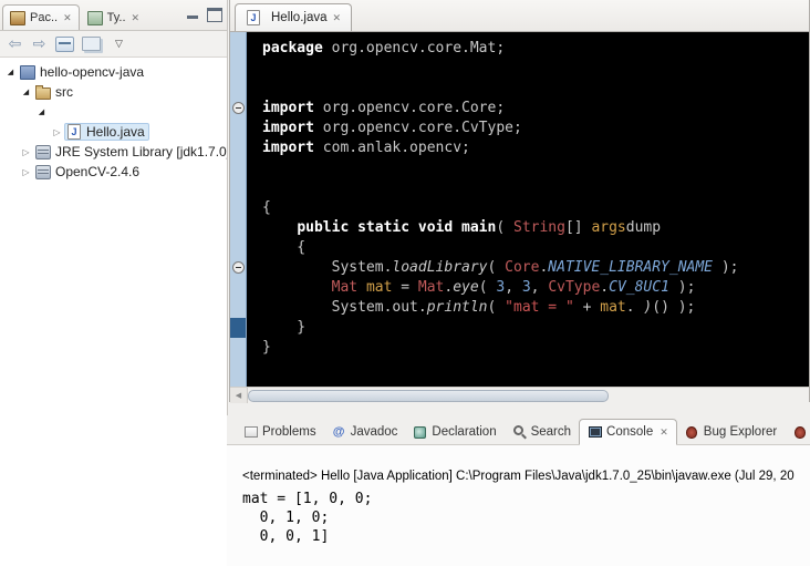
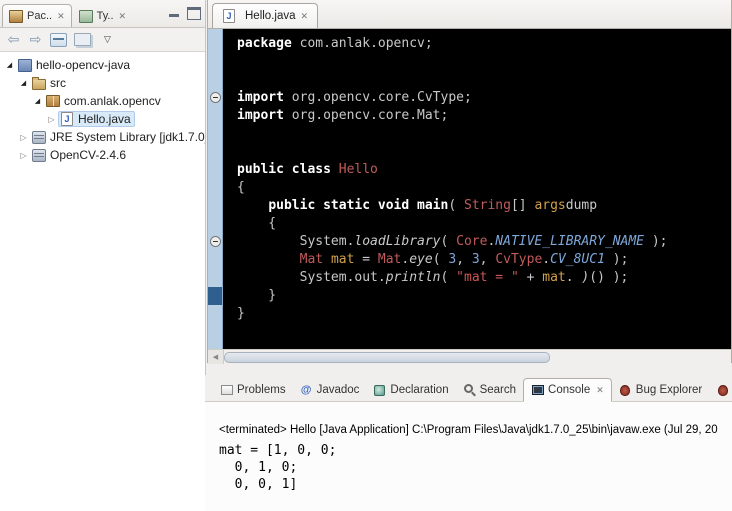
  Pac..
  ✕
  Ty..
  ✕
  ⇦
  ⇨
  ▽
  hello-opencv-java
  src
+ com.anlak.opencv
  ▷
  J
  Hello.java
  ▷
  JRE System Library [jdk1.7.0
  ▷
  OpenCV-2.4.6
  J
  Hello.java
  ✕
- package org.opencv.core.Mat;
+ package com.anlak.opencv;
- import org.opencv.core.Core;
  import org.opencv.core.CvType;
- import com.anlak.opencv;
+ import org.opencv.core.Mat;
+ public class Hello
  {
  public static void main( String[] argsdump
  {
  System.loadLibrary( Core.NATIVE_LIBRARY_NAME );
  Mat mat = Mat.eye( 3, 3, CvType.CV_8UC1 );
  System.out.println( "mat = " + mat. )() );
  }
  }
  Problems
  @
  Javadoc
  Declaration
  Search
  Console
  ✕
  Bug Explorer
  <terminated> Hello [Java Application] C:\Program Files\Java\jdk1.7.0_25\bin\javaw.exe (Jul 29, 20
  mat = [1, 0, 0;
  0, 1, 0;
  0, 0, 1]
